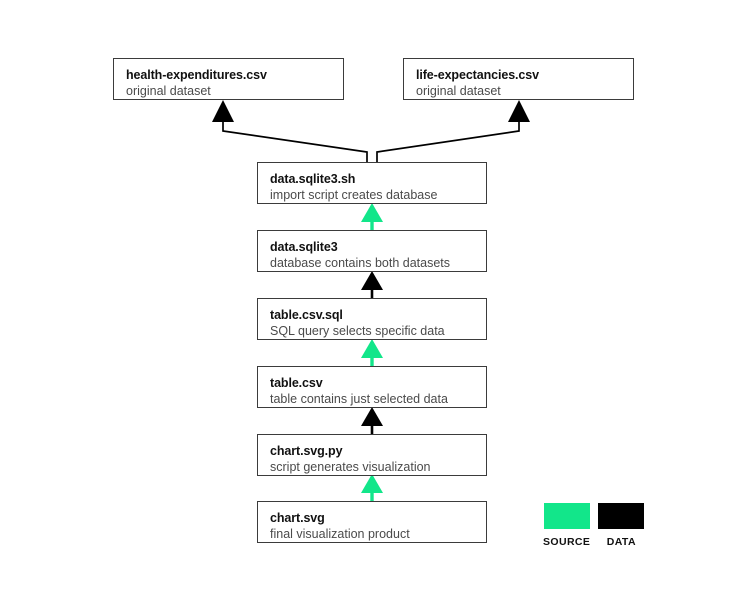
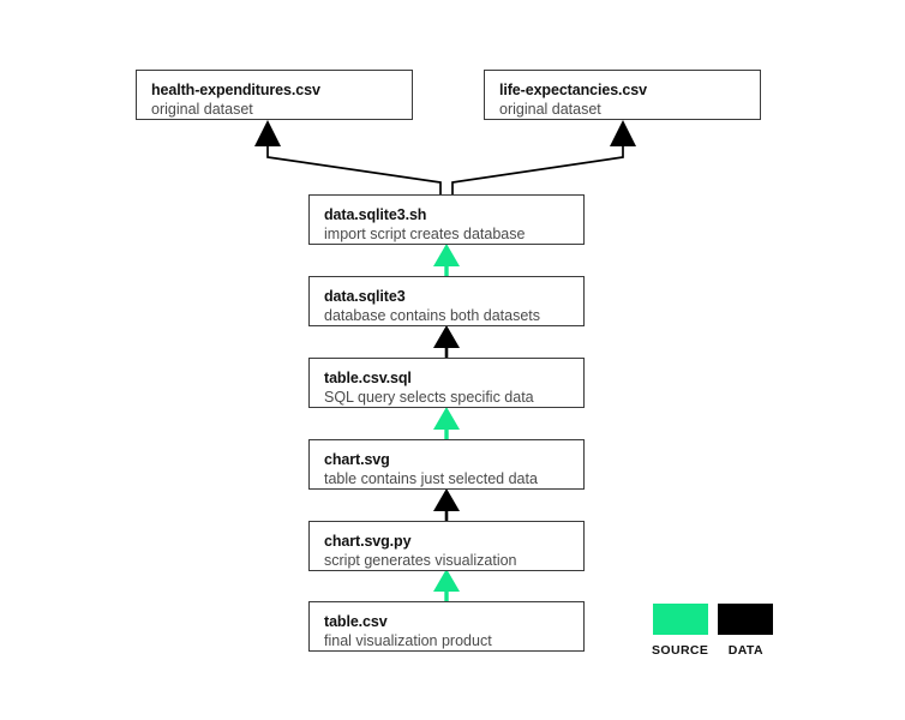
  health-expenditures.csv
  original dataset
  life-expectancies.csv
  original dataset
  data.sqlite3.sh
  import script creates database
  data.sqlite3
  database contains both datasets
  table.csv.sql
  SQL query selects specific data
- table.csv
+ chart.svg
  table contains just selected data
  chart.svg.py
  script generates visualization
- chart.svg
+ table.csv
  final visualization product
  SOURCE
  DATA
